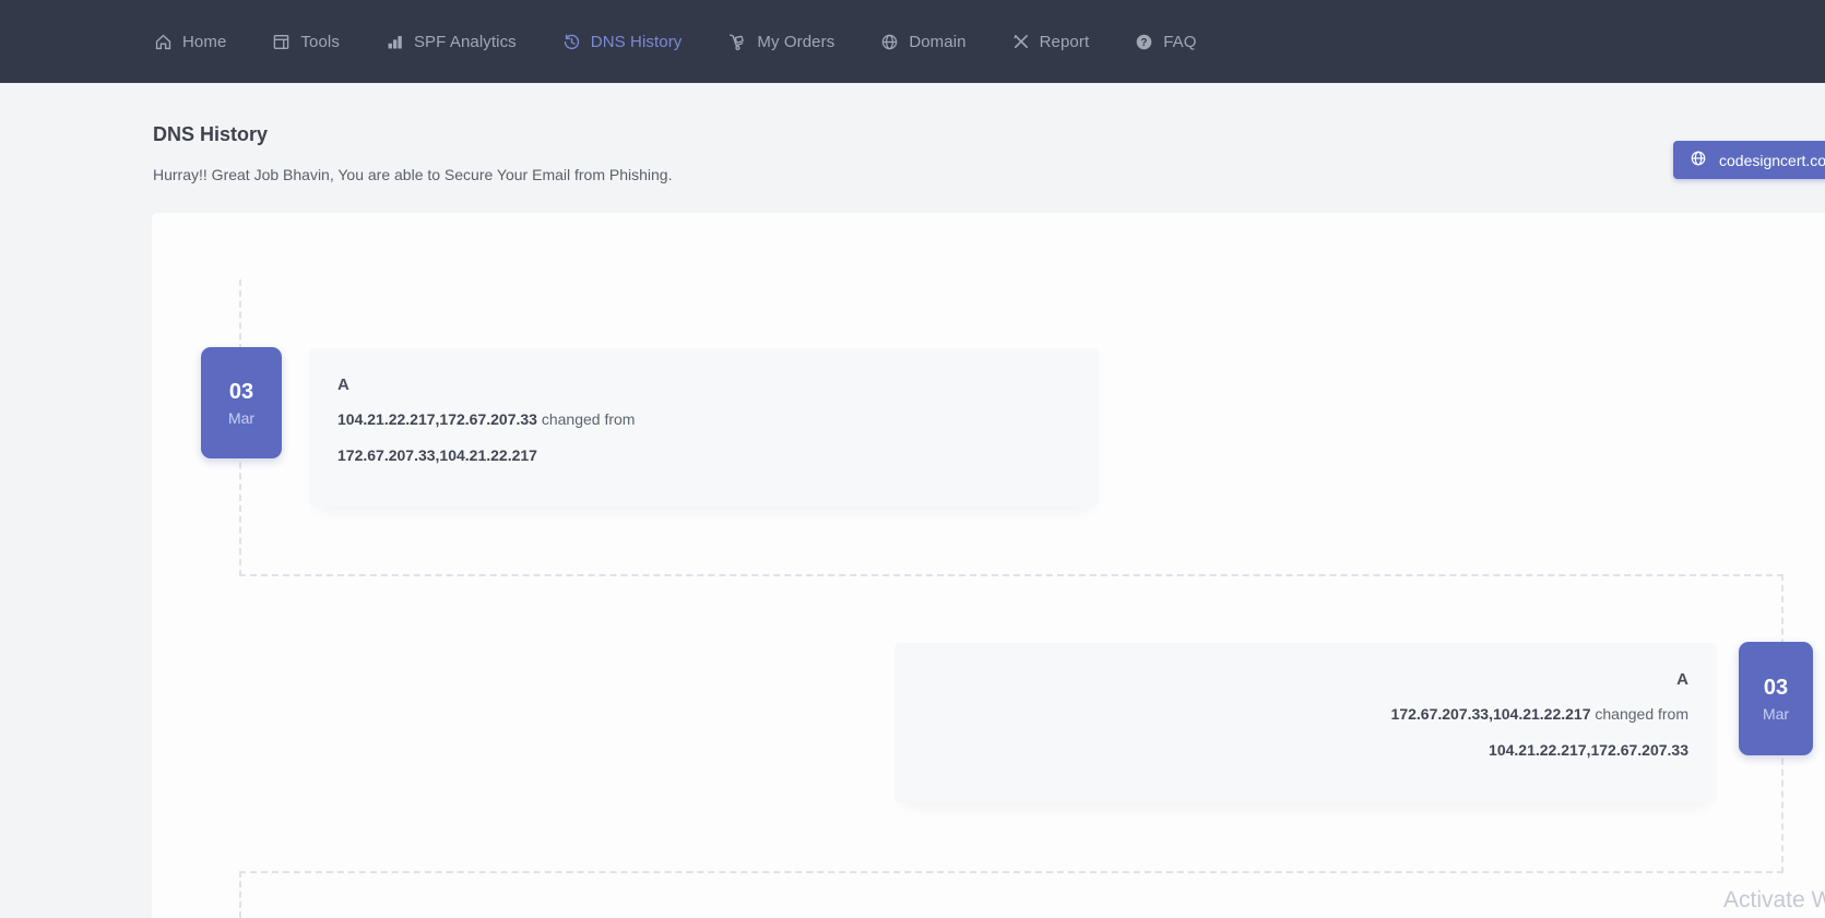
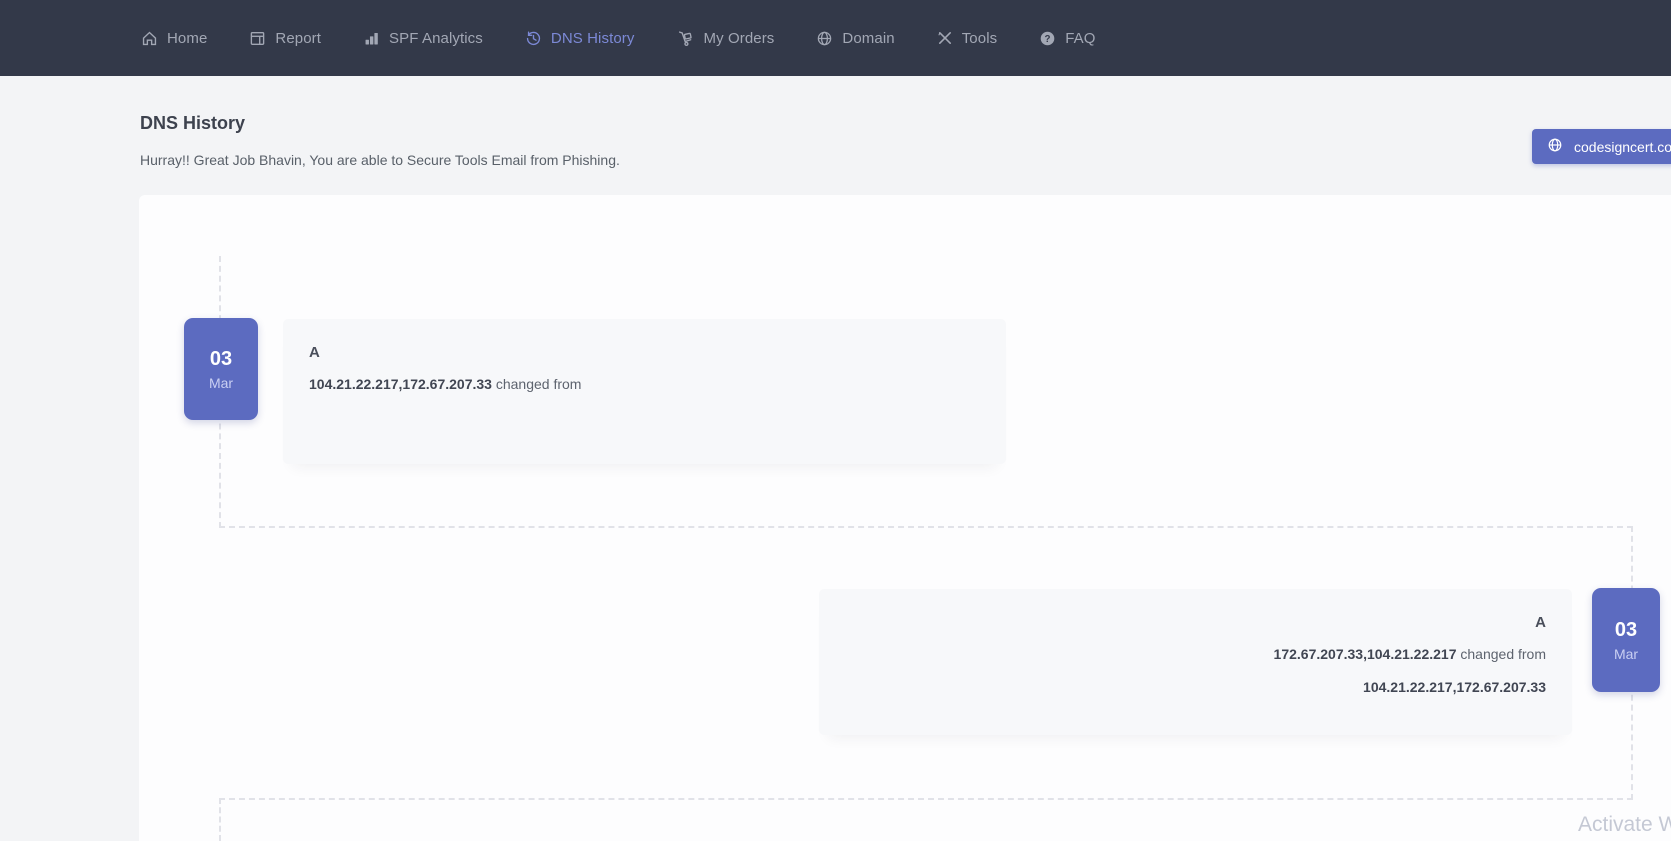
  Home
- Tools
+ Report
  SPF Analytics
  DNS History
  My Orders
  Domain
- Report
+ Tools
  ?
  FAQ
  DNS History
- Hurray!! Great Job Bhavin, You are able to Secure Your Email from Phishing.
+ Hurray!! Great Job Bhavin, You are able to Secure Tools Email from Phishing.
  codesigncert.co
  03
  Mar
  A
  104.21.22.217,172.67.207.33 changed from
- 172.67.207.33,104.21.22.217
  A
  172.67.207.33,104.21.22.217 changed from
  104.21.22.217,172.67.207.33
  03
  Mar
  Activate W
